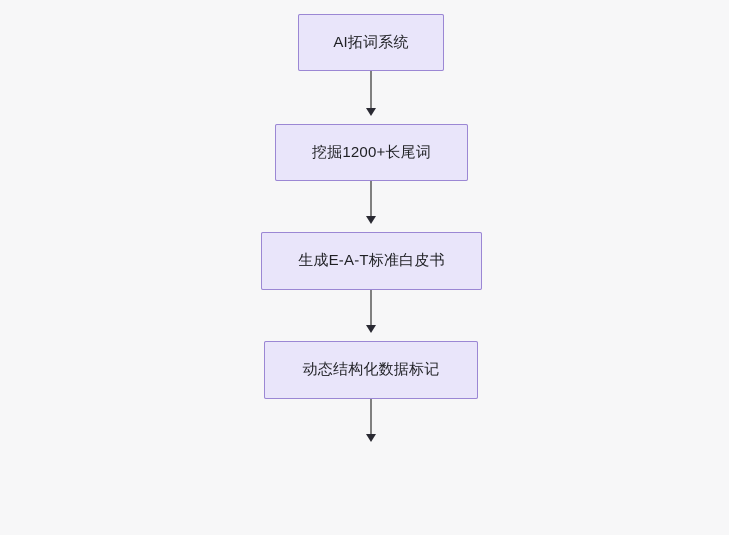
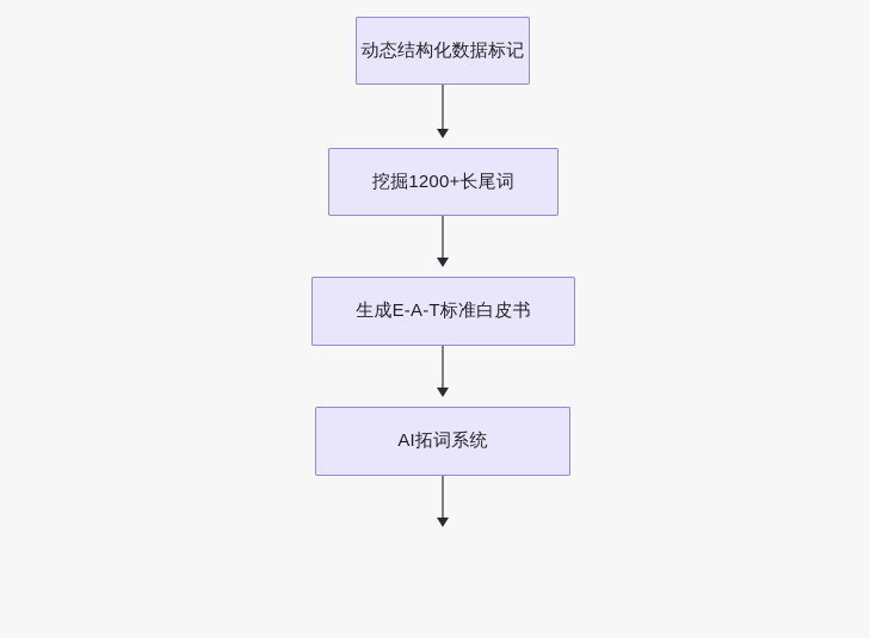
- AI拓词系统
+ 动态结构化数据标记
  挖掘1200+长尾词
  生成E-A-T标准白皮书
- 动态结构化数据标记
+ AI拓词系统
